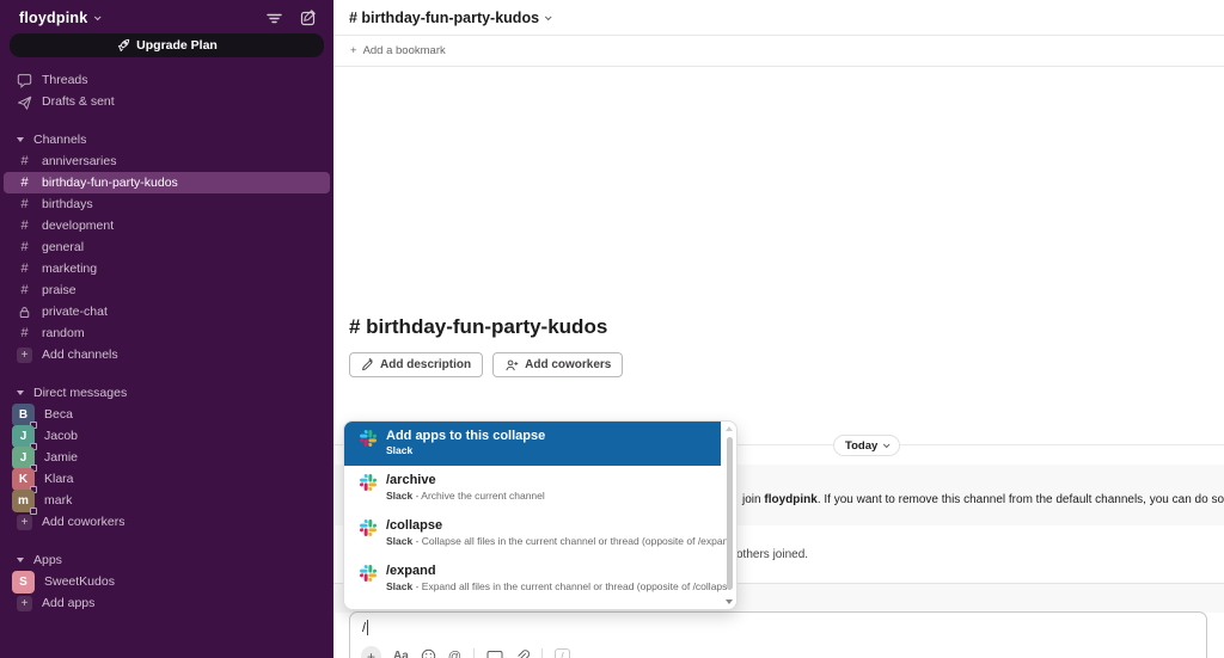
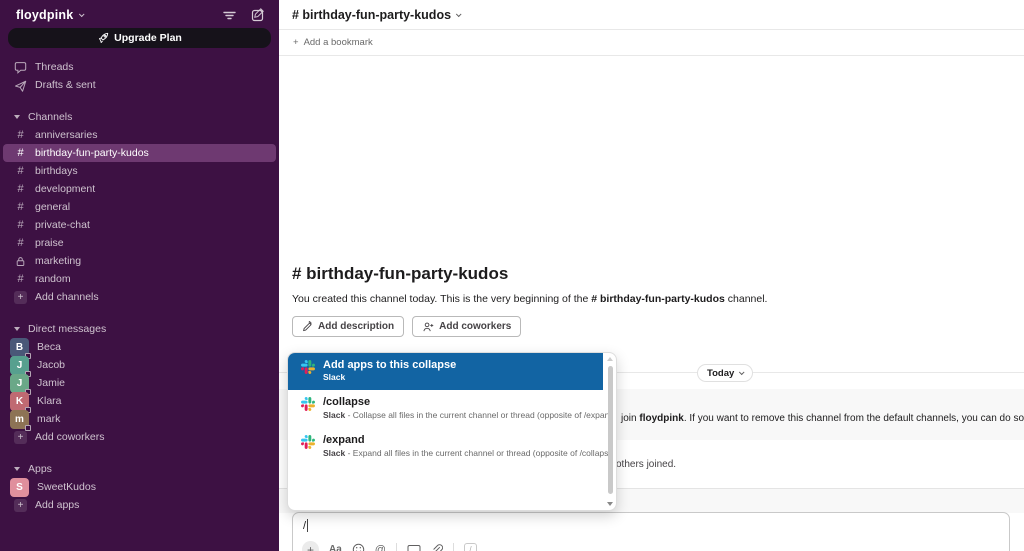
  floydpink
  Upgrade Plan
  Threads
  Drafts & sent
  Channels
  #
  anniversaries
  #
  birthday-fun-party-kudos
  #
  birthdays
  #
  development
  #
  general
  #
- marketing
+ private-chat
  #
  praise
- private-chat
+ marketing
  #
  random
  +
  Add channels
  Direct messages
  B
  Beca
  J
  Jacob
  J
  Jamie
  K
  Klara
  m
  mark
  +
  Add coworkers
  Apps
  S
  SweetKudos
  +
  Add apps
  # birthday-fun-party-kudos
  +
  Add a bookmark
  # birthday-fun-party-kudos
+ You created this channel today. This is the very beginning of the # birthday-fun-party-kudos channel.
  Add description
  Add coworkers
  Today
  join floydpink. If you want to remove this channel from the default channels, you can do so
  others joined.
  /
  +
  Aa
  @
  /
  Add apps to this collapse
  Slack
- /archive
- Slack - Archive the current channel
  /collapse
  Slack - Collapse all files in the current channel or thread (opposite of /expan
  /expand
  Slack - Expand all files in the current channel or thread (opposite of /collaps
